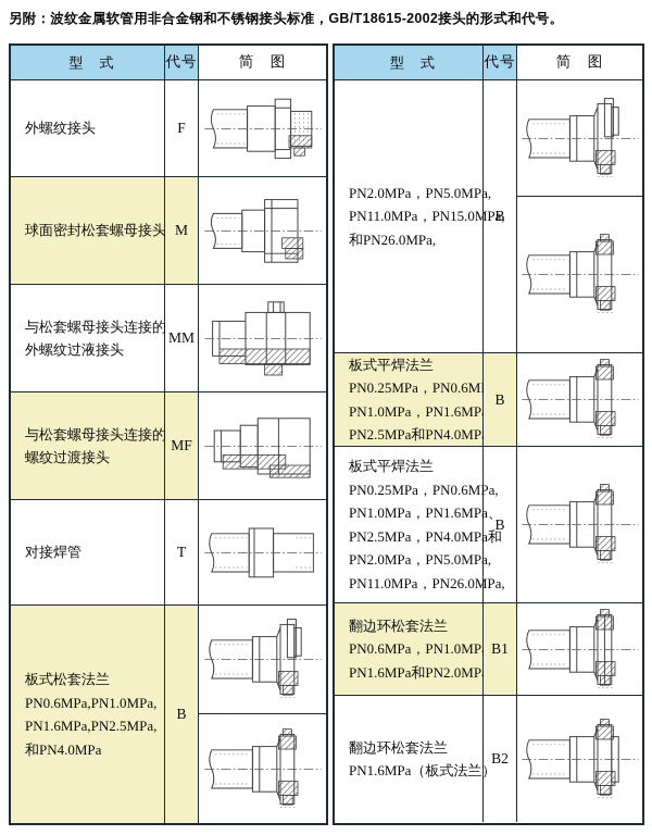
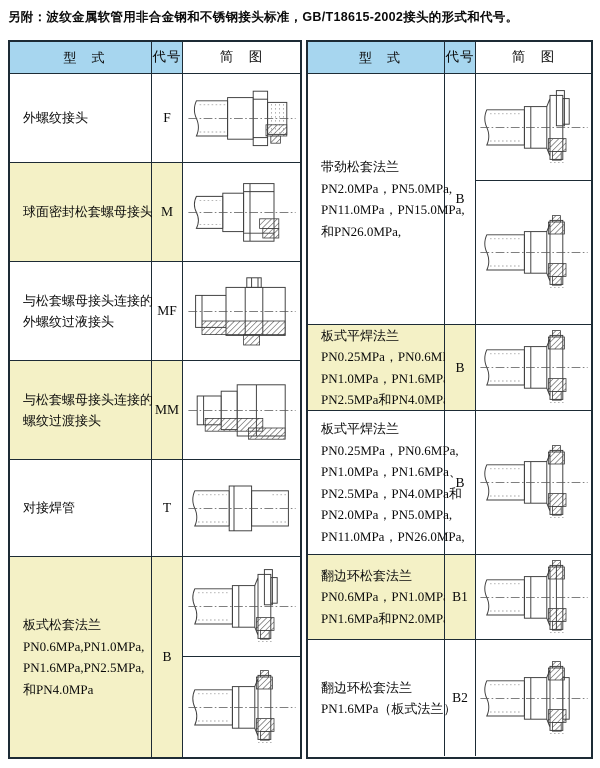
  另附：波纹金属软管用非合金钢和不锈钢接头标准，GB/T18615-2002接头的形式和代号。
  型 式
  代号
  简 图
  外螺纹接头
  F
  球面密封松套螺母接头
  M
  与松套螺母接头连接的
  外螺纹过液接头
- MM
+ MF
  与松套螺母接头连接的
  螺纹过渡接头
- MF
+ MM
  对接焊管
  T
  板式松套法兰
  PN0.6MPa,PN1.0MPa,
  PN1.6MPa,PN2.5MPa,
  和PN4.0MPa
  B
  型 式
  代号
  简 图
+ 带劲松套法兰
  PN2.0MPa，PN5.0MP
  PN11.0MPa，PN15.0M
  和PN26.0MPa,
  B
  板式平焊法兰
  PN0.25MPa，PN0.6M
  PN1.0MPa，PN1.6MP
  PN2.5MPa和PN4.0MP
  B
  板式平焊法兰
  PN0.25MPa，PN0.6M
  PN1.0MPa，PN1.6MP
  PN2.5MPa，PN4.0MP
  PN2.0MPa，PN5.0MP
  PN11.0MPa，PN26.0M
  B
  翻边环松套法兰
  PN0.6MPa，PN1.0MP
  PN1.6MPa和PN2.0MP
  B1
  翻边环松套法兰
  PN1.6MPa（板式法兰
  B2
